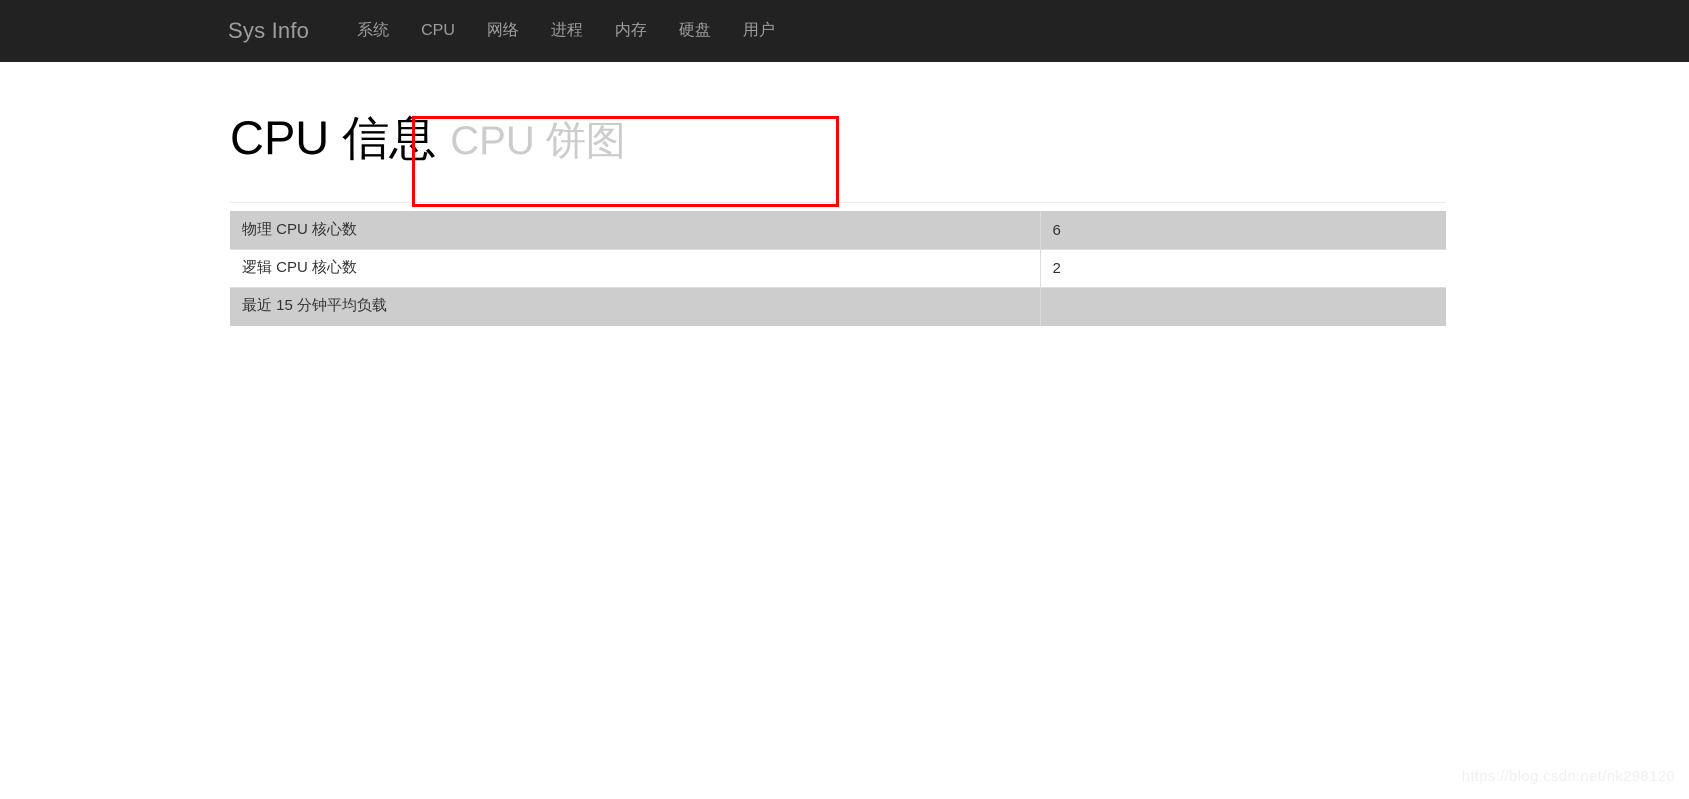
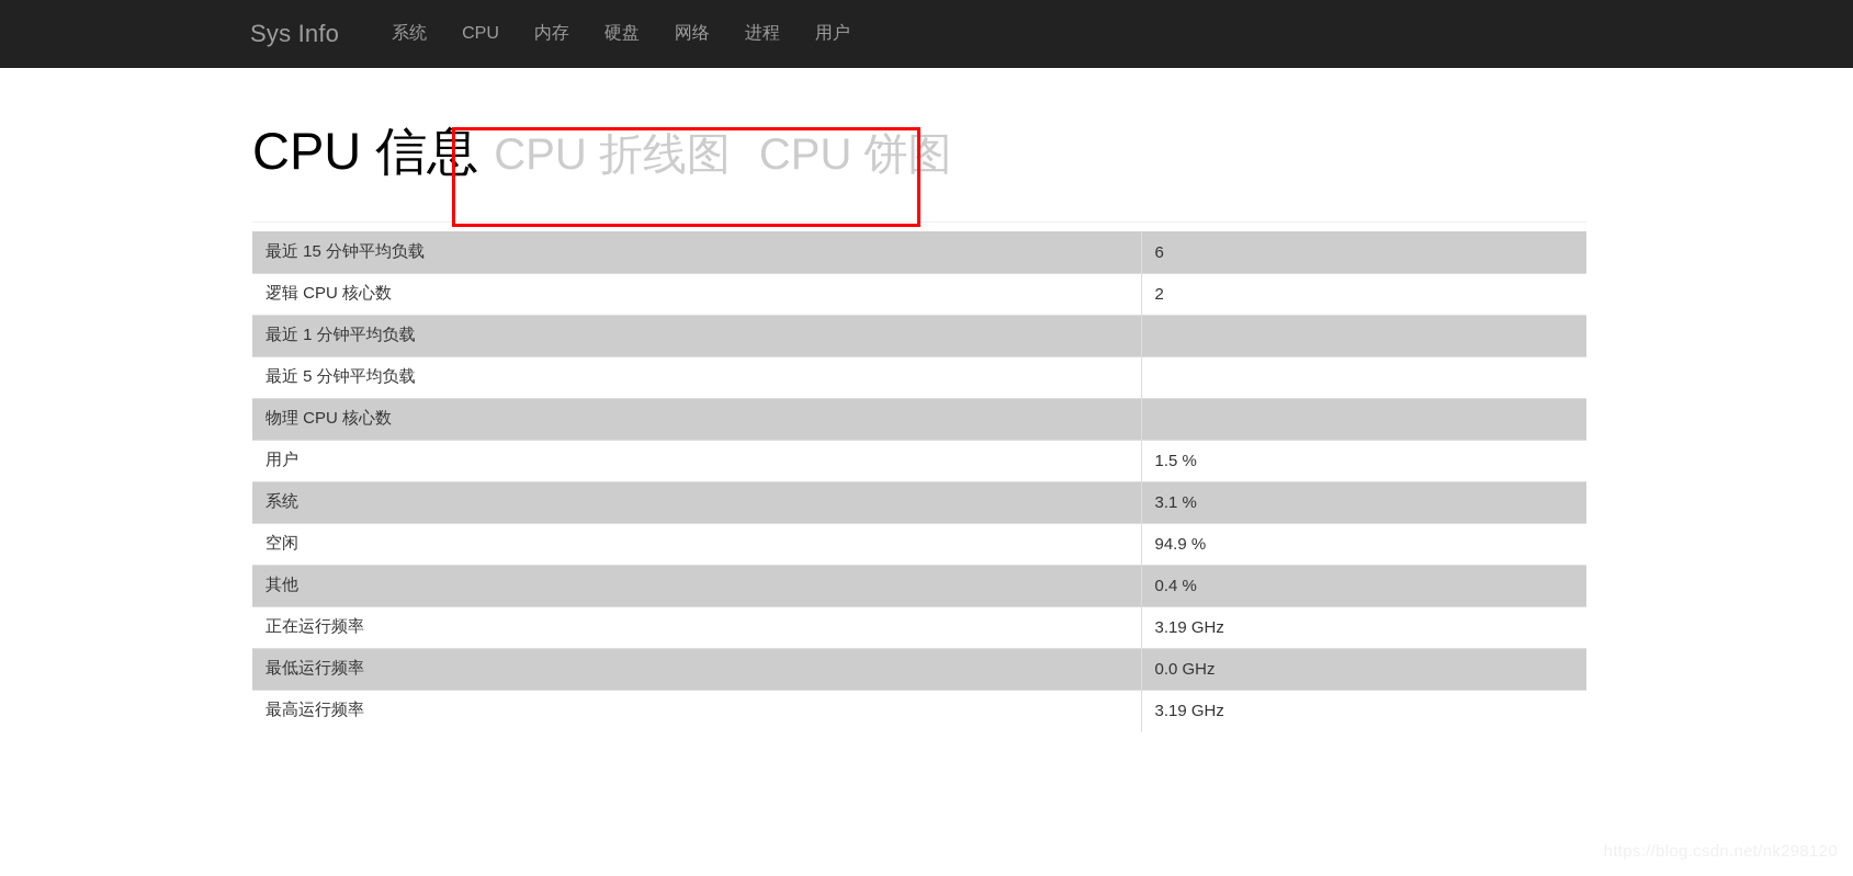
  Sys Info
  系统
  CPU
- 网络
+ 内存
- 进程
+ 硬盘
- 内存
+ 网络
- 硬盘
+ 进程
  用户
  CPU 信息
+ CPU 折线图
  CPU 饼图
- 物理 CPU 核心数	6
+ 最近 15 分钟平均负载	6
  逻辑 CPU 核心数	2
+ 最近 1 分钟平均负载
+ 最近 5 分钟平均负载
- 最近 15 分钟平均负载
+ 物理 CPU 核心数
+ 用户	1.5 %
+ 系统	3.1 %
+ 空闲	94.9 %
+ 其他	0.4 %
+ 正在运行频率	3.19 GHz
+ 最低运行频率	0.0 GHz
+ 最高运行频率	3.19 GHz
